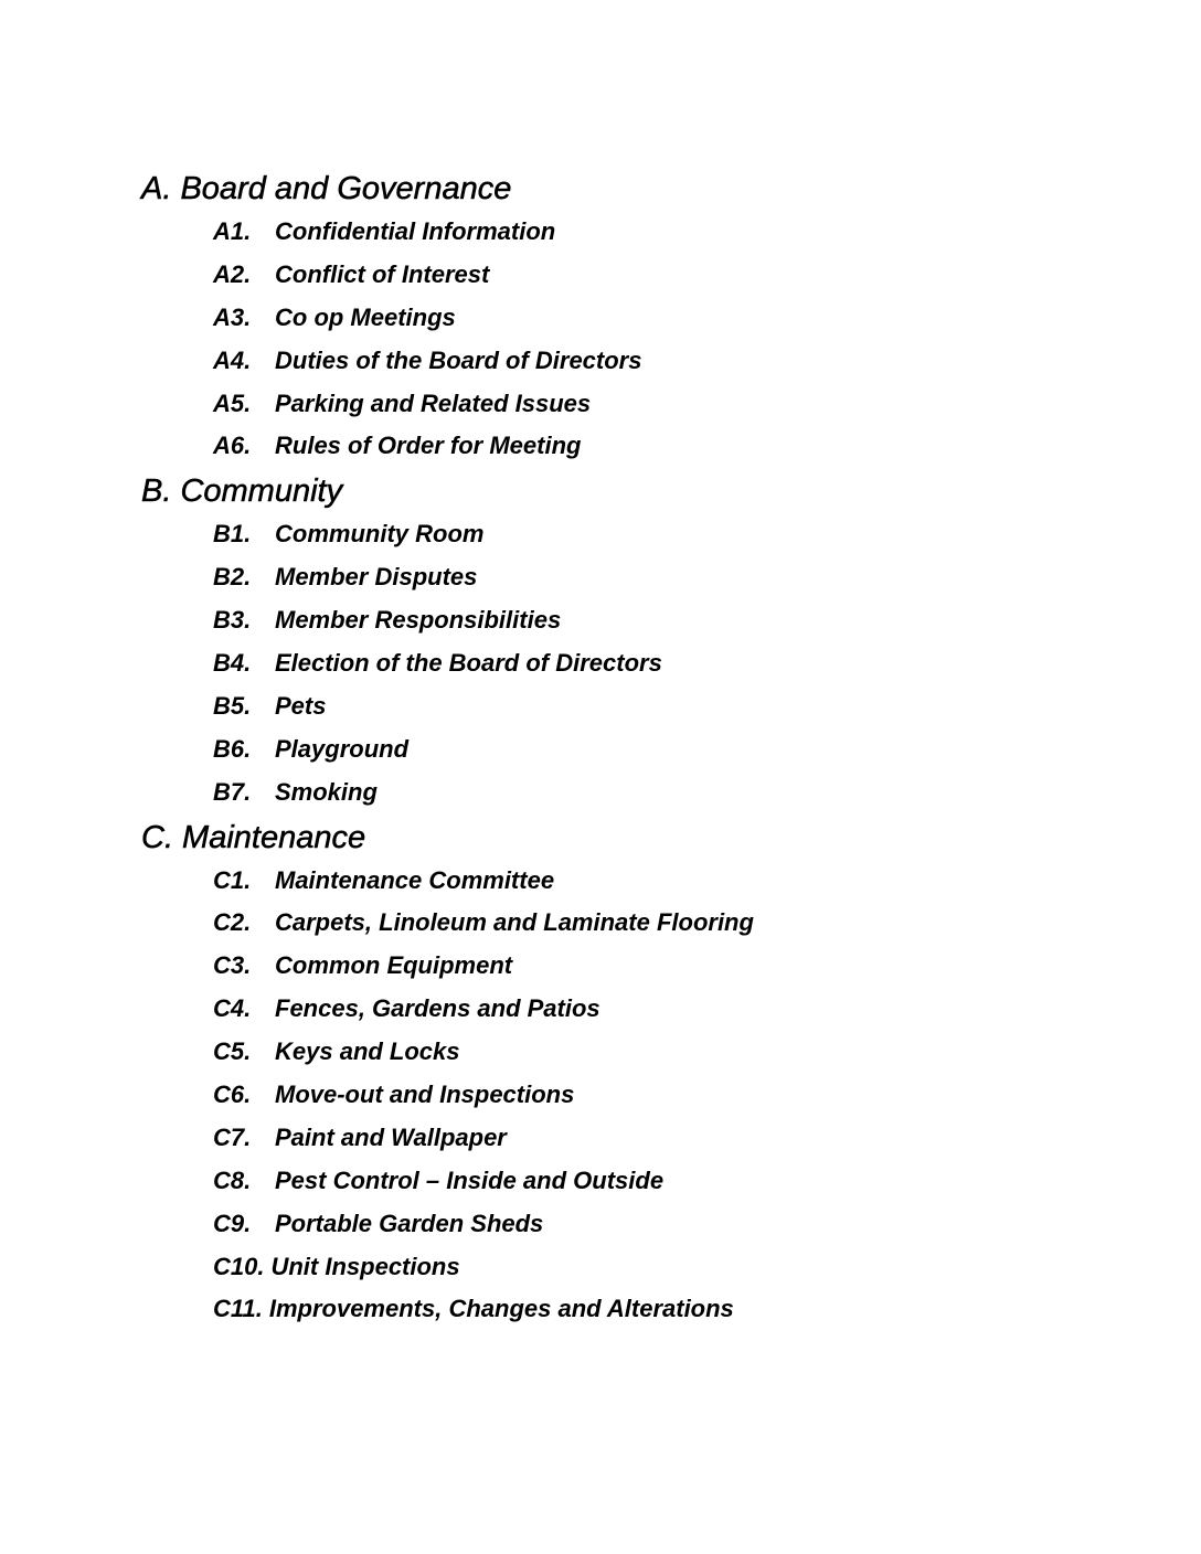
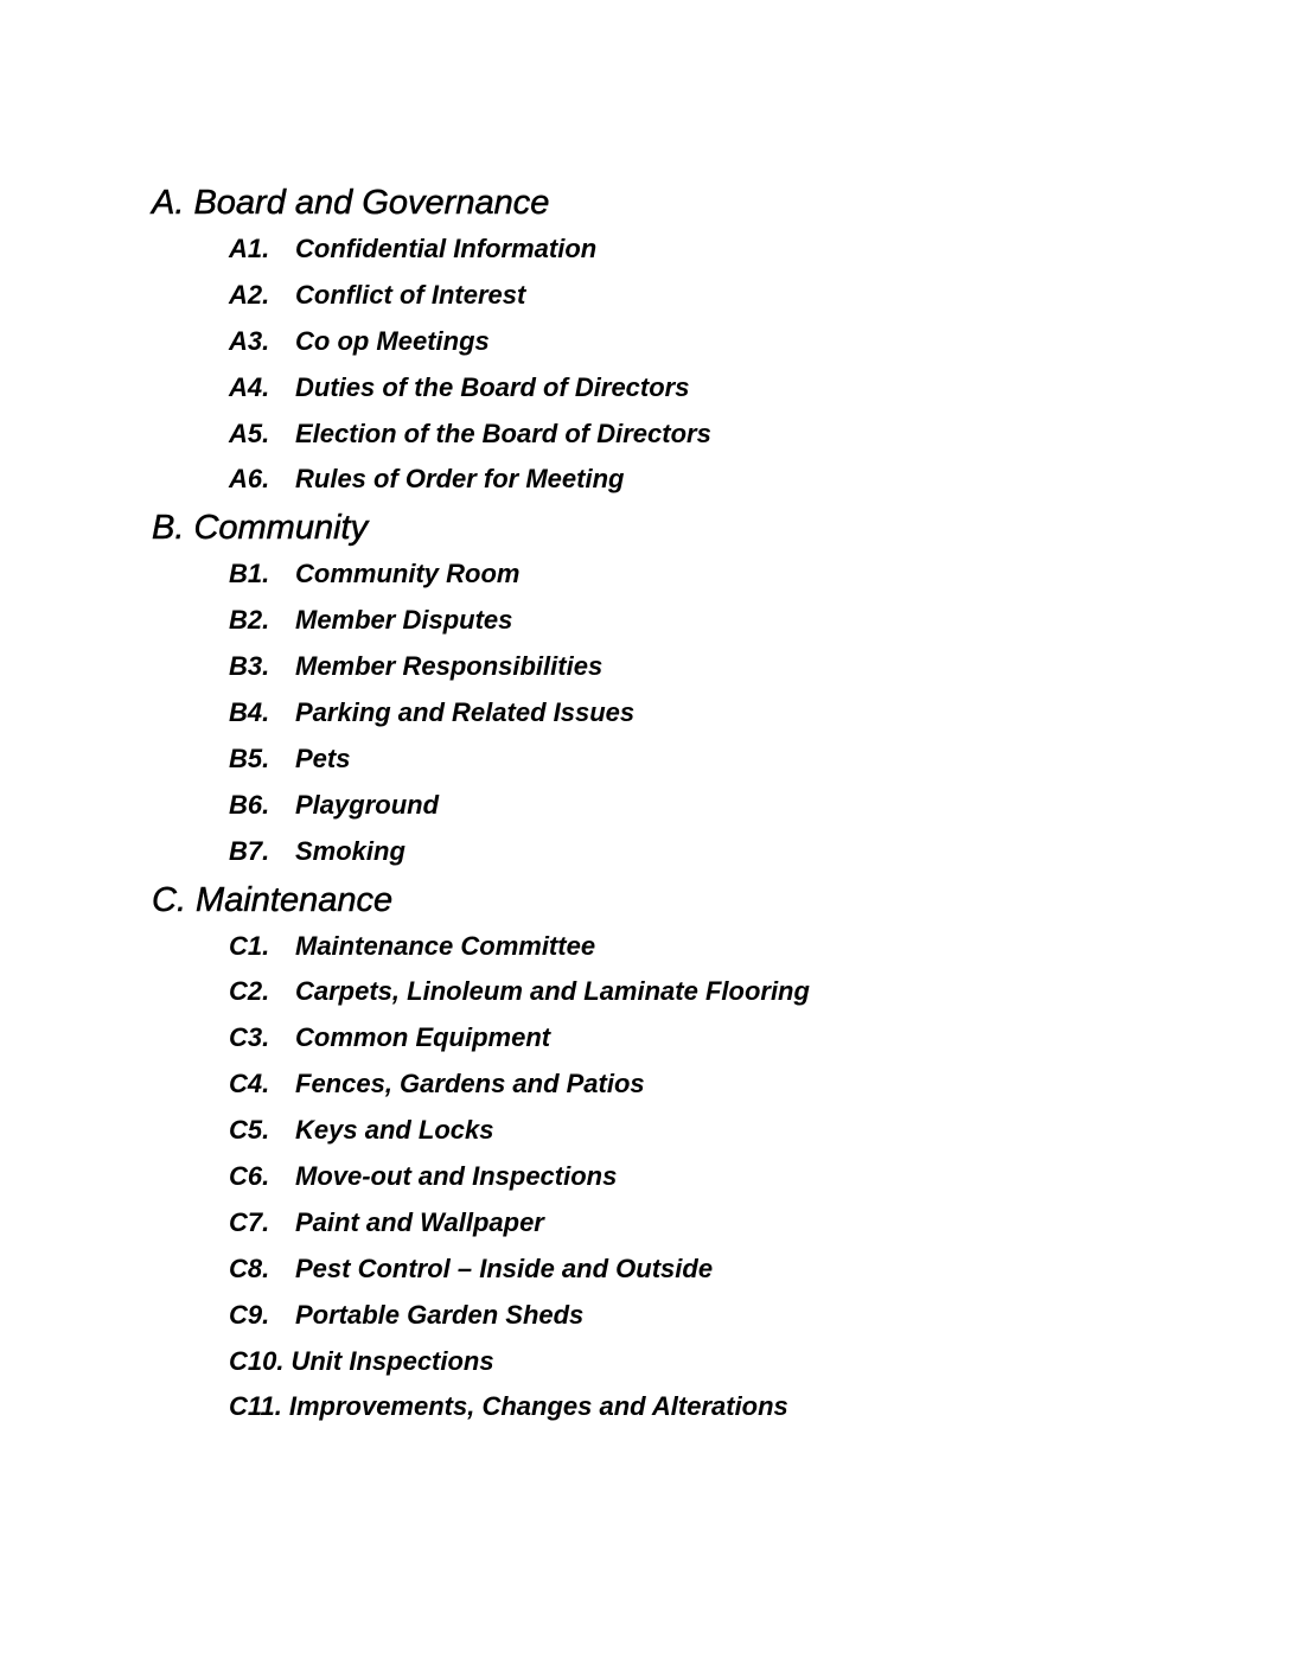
  A. Board and Governance
  A1. Confidential Information
  A2. Conflict of Interest
  A3. Co op Meetings
  A4. Duties of the Board of Directors
- A5. Parking and Related Issues
+ A5. Election of the Board of Directors
  A6. Rules of Order for Meeting
  B. Community
  B1. Community Room
  B2. Member Disputes
  B3. Member Responsibilities
- B4. Election of the Board of Directors
+ B4. Parking and Related Issues
  B5. Pets
  B6. Playground
  B7. Smoking
  C. Maintenance
  C1. Maintenance Committee
  C2. Carpets, Linoleum and Laminate Flooring
  C3. Common Equipment
  C4. Fences, Gardens and Patios
  C5. Keys and Locks
  C6. Move-out and Inspections
  C7. Paint and Wallpaper
  C8. Pest Control – Inside and Outside
  C9. Portable Garden Sheds
  C10. Unit Inspections
  C11. Improvements, Changes and Alterations
